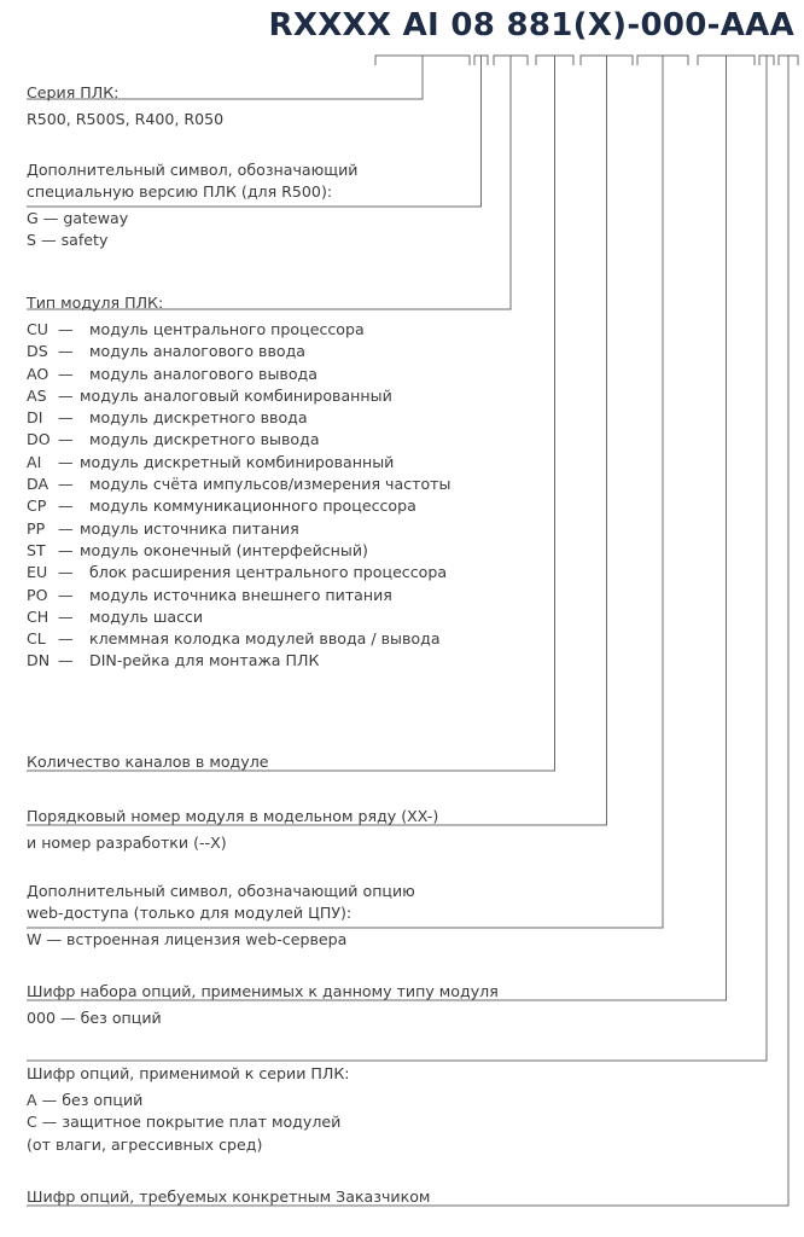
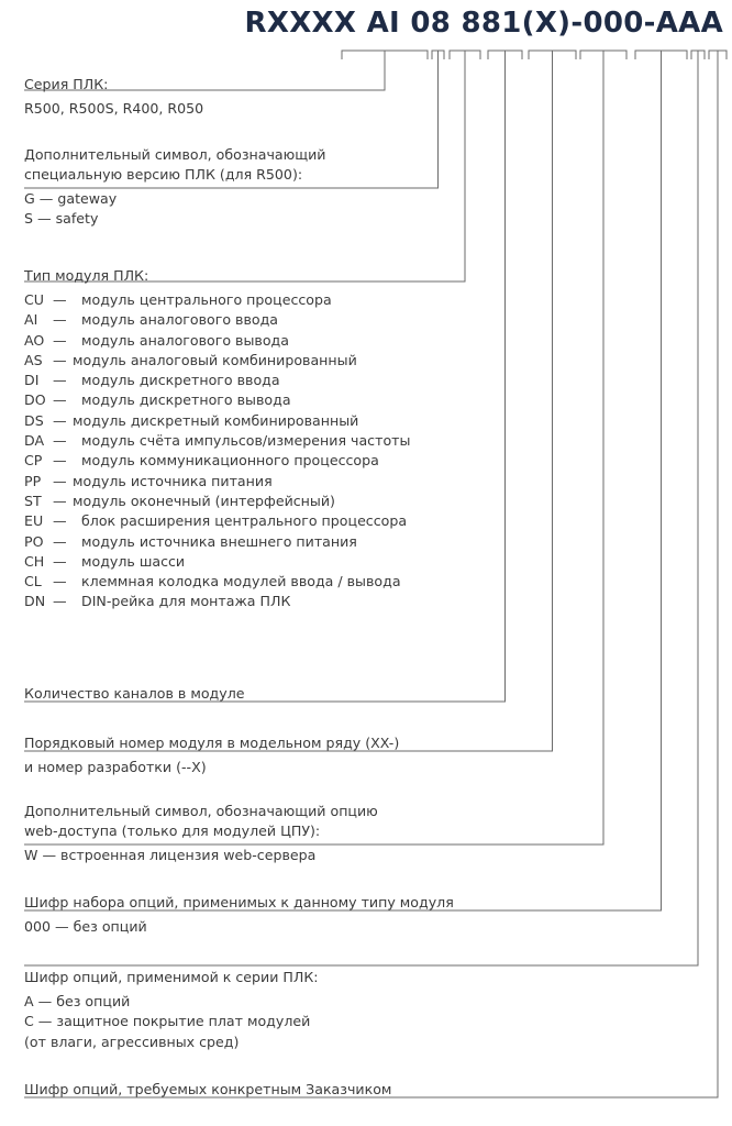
  RXXXX AI 08 881(X)-000-AAA
  Серия ПЛК:
  R500, R500S, R400, R050
  Дополнительный символ, обозначающий
  специальную версию ПЛК (для R500):
  G — gateway
  S — safety
  Тип модуля ПЛК:
  CU — модуль центрального процессора
- DS — модуль аналогового ввода
+ AI — модуль аналогового ввода
  AO — модуль аналогового вывода
  AS — модуль аналоговый комбинированный
  DI — модуль дискретного ввода
  DO — модуль дискретного вывода
- AI — модуль дискретный комбинированный
+ DS — модуль дискретный комбинированный
  DA — модуль счёта импульсов/измерения частоты
  CP — модуль коммуникационного процессора
  PP — модуль источника питания
  ST — модуль оконечный (интерфейсный)
  EU — блок расширения центрального процессора
  PO — модуль источника внешнего питания
  CH — модуль шасси
  CL — клеммная колодка модулей ввода / вывода
  DN — DIN-рейка для монтажа ПЛК
  Количество каналов в модуле
  Порядковый номер модуля в модельном ряду (XX-)
  и номер разработки (--X)
  Дополнительный символ, обозначающий опцию
  web-доступа (только для модулей ЦПУ):
  W — встроенная лицензия web-сервера
  Шифр набора опций, применимых к данному типу модуля
  000 — без опций
  Шифр опций, применимой к серии ПЛК:
  A — без опций
  C — защитное покрытие плат модулей
  (от влаги, агрессивных сред)
  Шифр опций, требуемых конкретным Заказчиком
